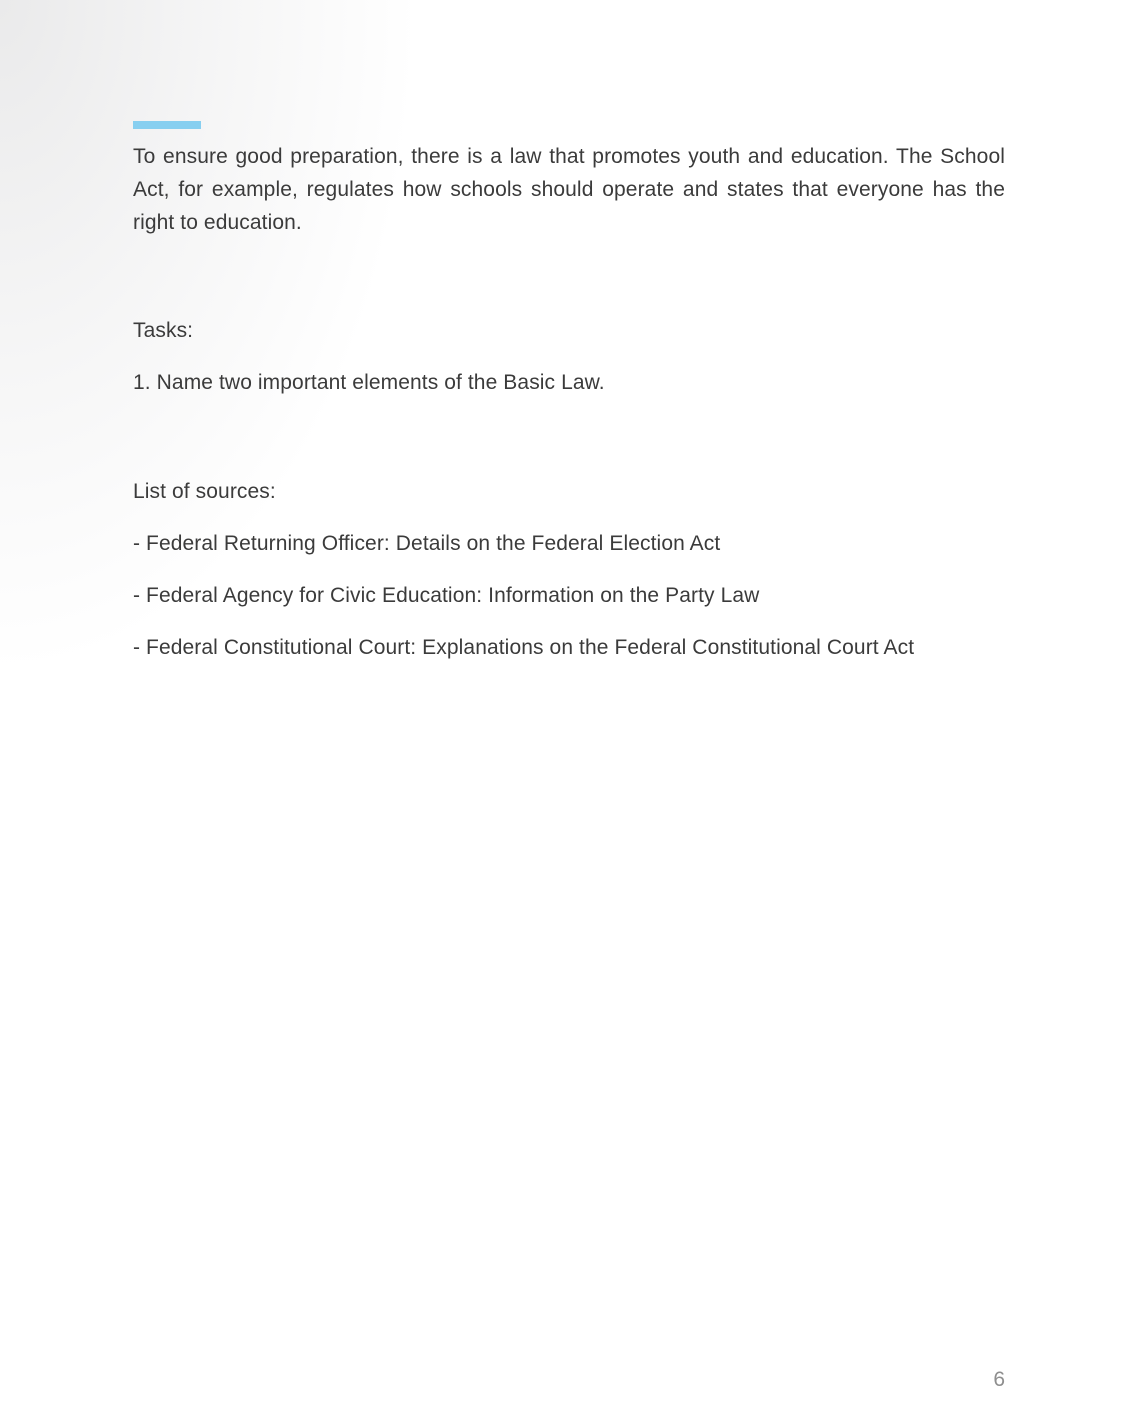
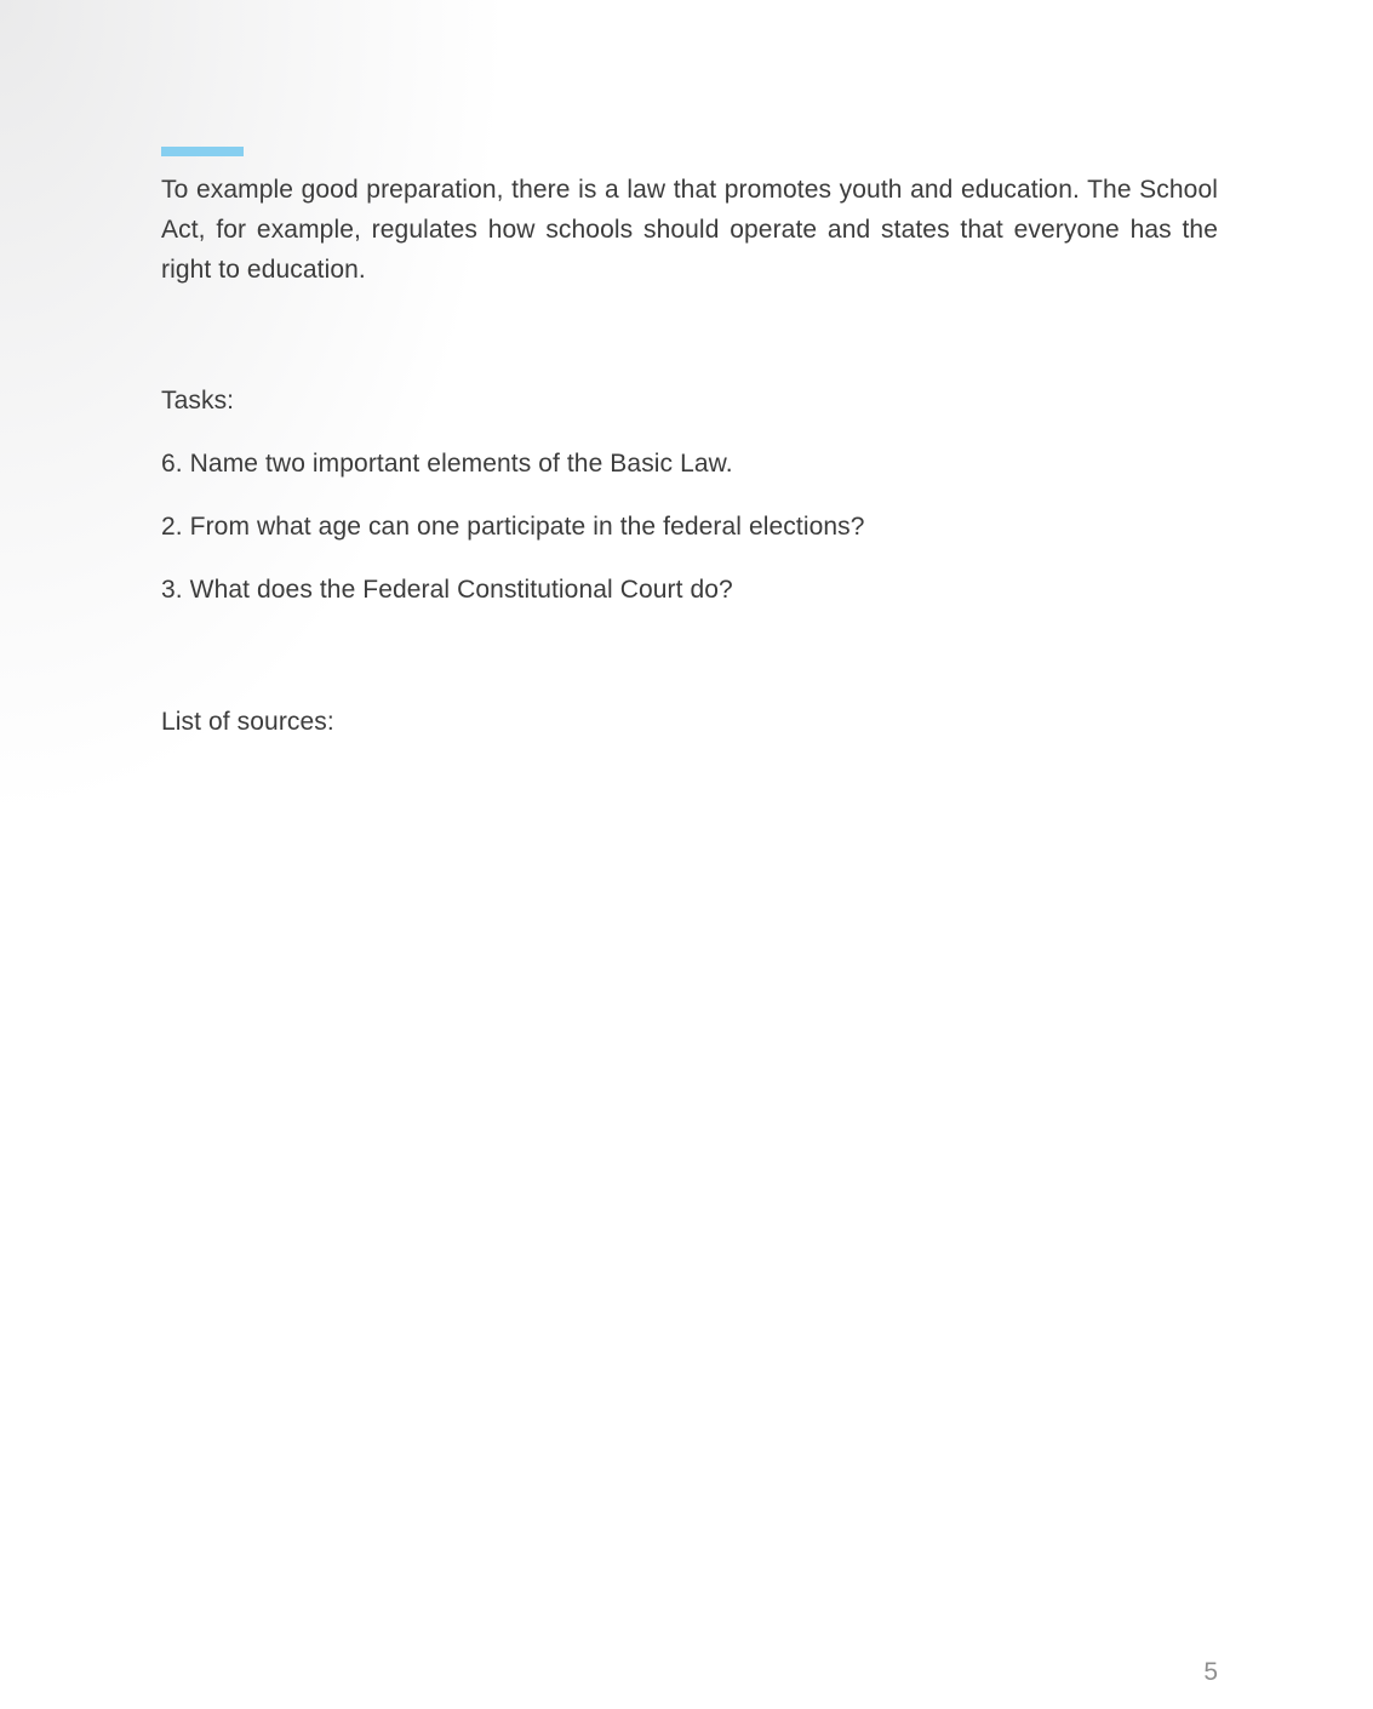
- To ensure good preparation, there is a law that promotes youth and education. The School Act, for example, regulates how schools should operate and states that everyone has the right to education.
+ To example good preparation, there is a law that promotes youth and education. The School Act, for example, regulates how schools should operate and states that everyone has the right to education.
  Tasks:
- 1. Name two important elements of the Basic Law.
+ 6. Name two important elements of the Basic Law.
+ 2. From what age can one participate in the federal elections?
+ 3. What does the Federal Constitutional Court do?
  List of sources:
- - Federal Returning Officer: Details on the Federal Election Act
- - Federal Agency for Civic Education: Information on the Party Law
- - Federal Constitutional Court: Explanations on the Federal Constitutional Court Act
- 6
+ 5
